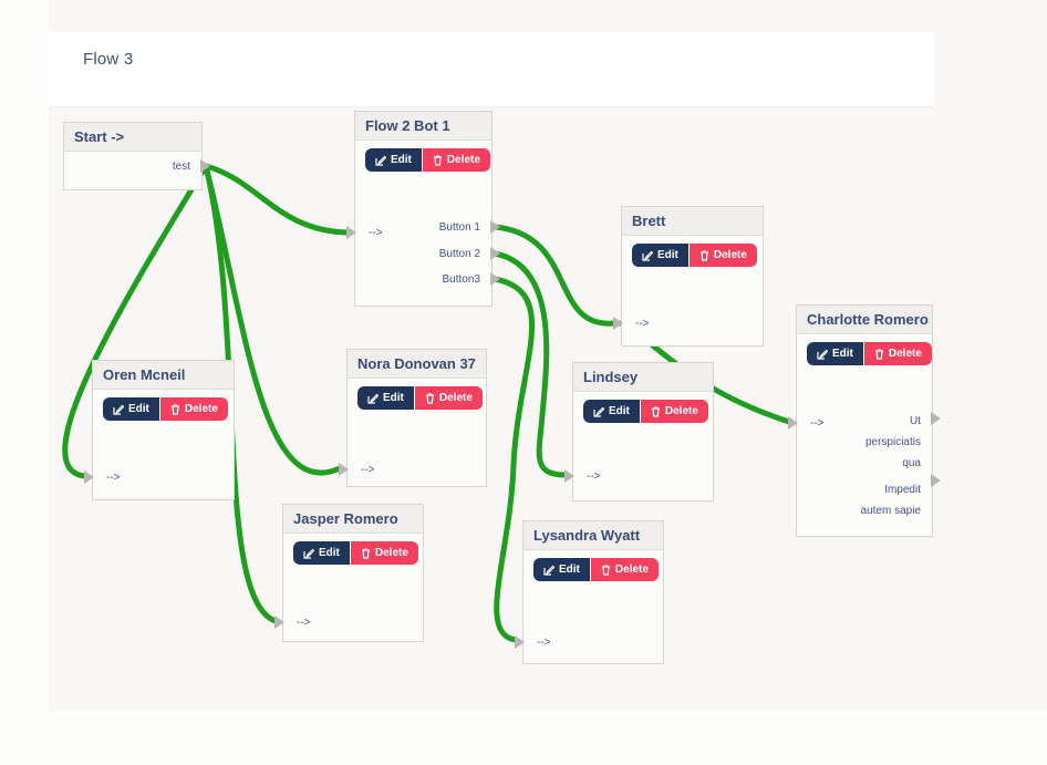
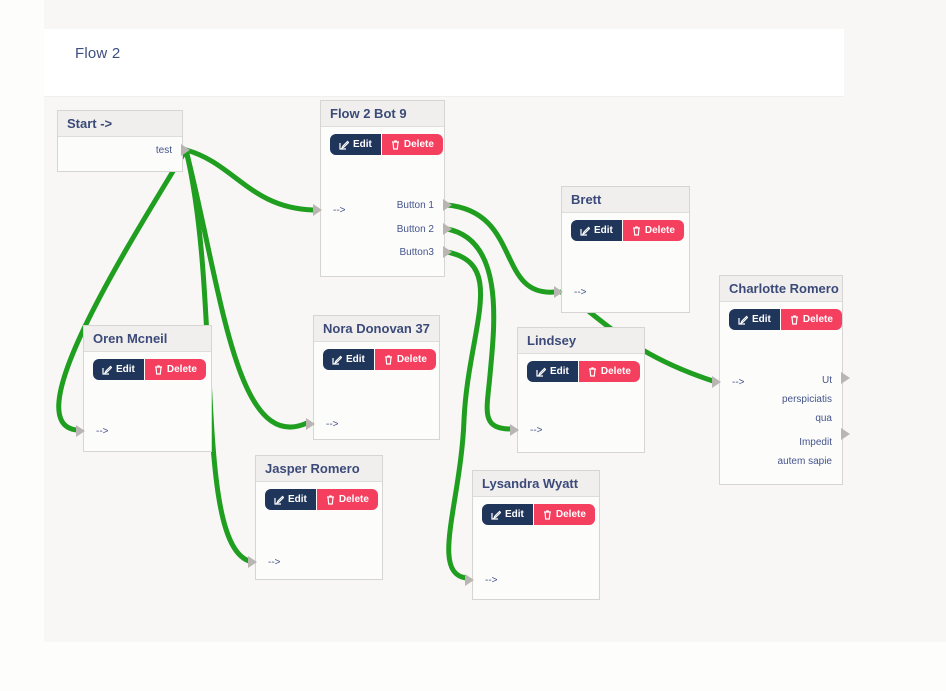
- Flow 3
+ Flow 2
  Start ->
  test
- Flow 2 Bot 1
+ Flow 2 Bot 9
  Edit
  Delete
  -->
  Button 1
  Button 2
  Button3
  Brett
  Edit
  Delete
  -->
  Charlotte Romero
  Edit
  Delete
  -->
  Ut perspiciatis qua
  Impedit autem sapie
  Oren Mcneil
  Edit
  Delete
  -->
  Nora Donovan 37
  Edit
  Delete
  -->
  Lindsey
  Edit
  Delete
  -->
  Jasper Romero
  Edit
  Delete
  -->
  Lysandra Wyatt
  Edit
  Delete
  -->
